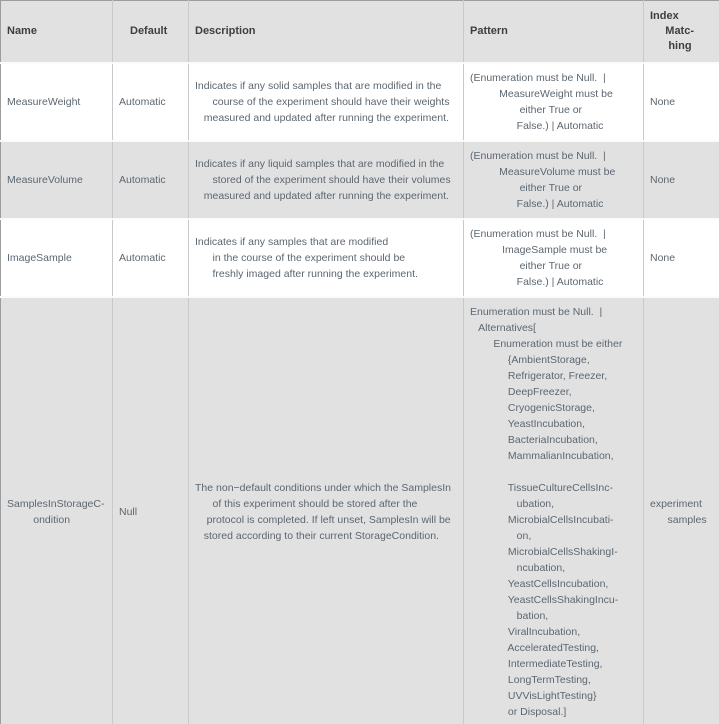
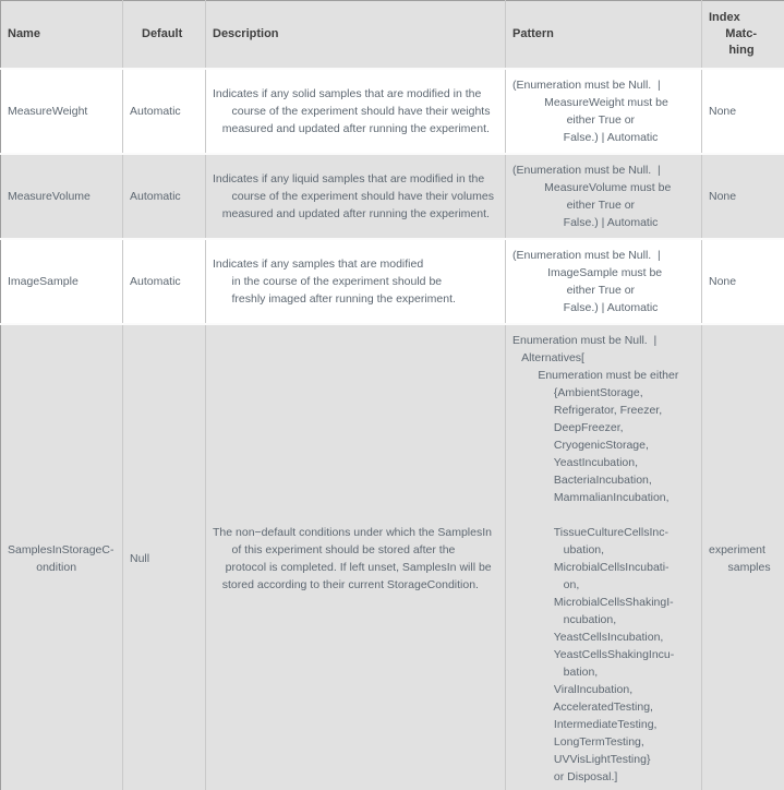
  Name	Default	Description	Pattern	Index Matc- hing
  MeasureWeight	Automatic	Indicates if any solid samples that are modified in the course of the experiment should have their weights measured and updated after running the experiment.	(Enumeration must be Null. | MeasureWeight must be either True or False.) | Automatic	None
- MeasureVolume	Automatic	Indicates if any liquid samples that are modified in the stored of the experiment should have their volumes measured and updated after running the experiment.	(Enumeration must be Null. | MeasureVolume must be either True or False.) | Automatic	None
+ MeasureVolume	Automatic	Indicates if any liquid samples that are modified in the course of the experiment should have their volumes measured and updated after running the experiment.	(Enumeration must be Null. | MeasureVolume must be either True or False.) | Automatic	None
  ImageSample	Automatic	Indicates if any samples that are modified in the course of the experiment should be freshly imaged after running the experiment.	(Enumeration must be Null. | ImageSample must be either True or False.) | Automatic	None
  SamplesInStorageC- ondition	Null	The non−default conditions under which the SamplesIn of this experiment should be stored after the protocol is completed. If left unset, SamplesIn will be stored according to their current StorageCondition.	Enumeration must be Null. | Alternatives[ Enumeration must be either {AmbientStorage, Refrigerator, Freezer, DeepFreezer, CryogenicStorage, YeastIncubation, BacteriaIncubation, MammalianIncubation, TissueCultureCellsInc- ubation, MicrobialCellsIncubati- on, MicrobialCellsShakingI- ncubation, YeastCellsIncubation, YeastCellsShakingIncu- bation, ViralIncubation, AcceleratedTesting, IntermediateTesting, LongTermTesting, UVVisLightTesting} or Disposal.]	experiment samples
